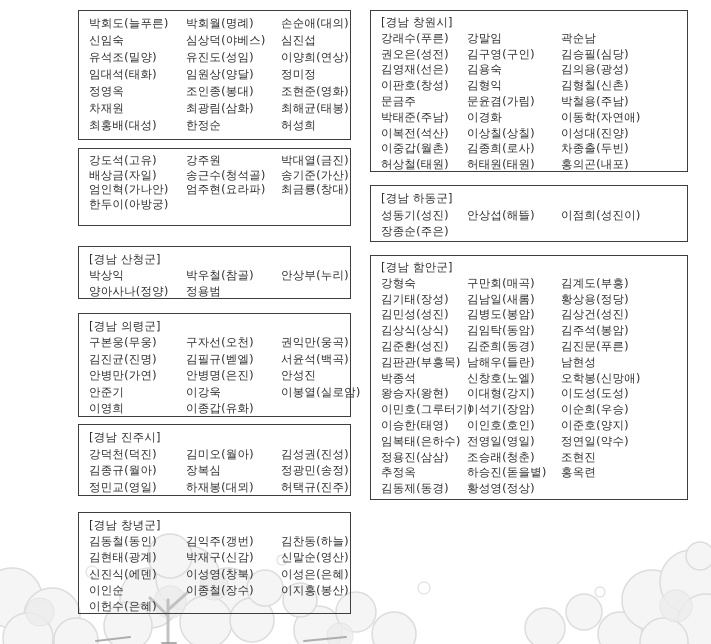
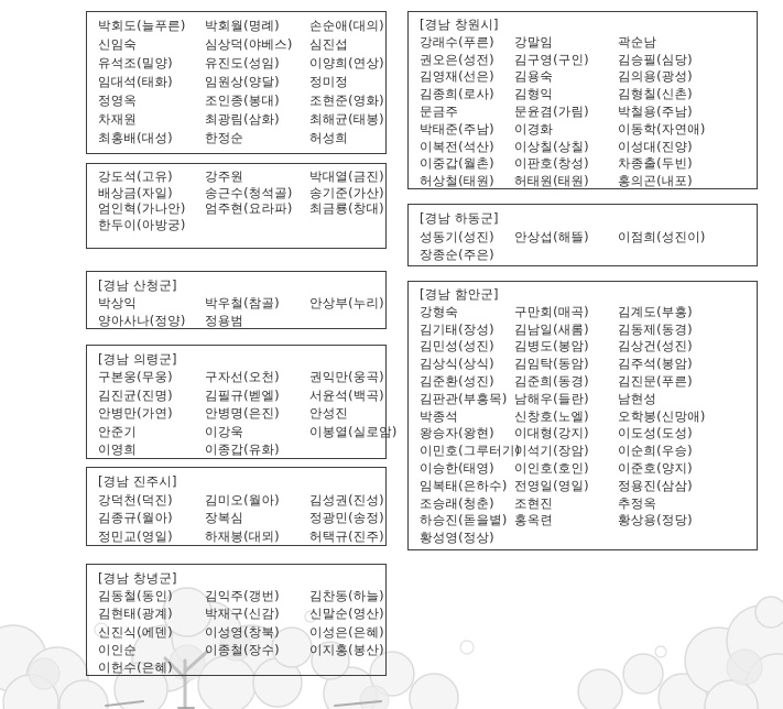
  박회도(늘푸른)
  박회월(명례)
  손순애(대의)
  신임숙
  심상덕(야베스)
  심진섭
  유석조(밀양)
  유진도(성임)
  이양희(연상)
  임대석(태화)
  임원상(양달)
  정미정
  정영옥
  조인종(봉대)
  조현준(영화)
  차재원
  최광림(삼화)
  최해균(태봉)
  최홍배(대성)
  한정순
  허성희
  강도석(고유)
  강주원
  박대열(금진)
  배상금(자일)
  송근수(청석골)
  송기준(가산)
  엄인혁(가나안)
  엄주현(요라파)
  최금룡(창대)
  한두이(아방궁)
  [경남 산청군]
  박상익
  박우철(참골)
  안상부(누리)
  양아사나(정양)
  정용범
  [경남 의령군]
  구본웅(무웅)
  구자선(오천)
  권익만(웅곡)
  김진균(진명)
  김필규(벧엘)
  서윤석(백곡)
  안병만(가연)
  안병명(은진)
  안성진
  안준기
  이강욱
  이봉열(실로암)
  이영희
  이종갑(유화)
  [경남 진주시]
  강덕천(덕진)
  김미오(월아)
  김성권(진성)
  김종규(월아)
  장복심
  정광민(송정)
  정민교(영일)
  하재봉(대뫼)
  허택규(진주)
  [경남 창녕군]
  김동철(동인)
  김익주(갱번)
  김찬동(하늘)
  김현태(광계)
  박재구(신감)
  신말순(영산)
  신진식(에덴)
  이성영(창북)
  이성은(은혜)
  이인순
  이종철(장수)
  이지홍(봉산)
  이헌수(은혜)
  [경남 창원시]
  강래수(푸른)
  강말임
  곽순남
  권오은(성전)
  김구영(구인)
  김승필(심당)
  김영재(선은)
  김용숙
  김의용(광성)
- 이판호(창성)
+ 김종희(로사)
  김형익
  김형칠(신촌)
  문금주
  문윤겸(가림)
  박철용(주남)
  박태준(주남)
  이경화
  이동학(자연애)
  이복전(석산)
  이상칠(상칠)
  이성대(진양)
  이중갑(월촌)
- 김종희(로사)
+ 이판호(창성)
  차종출(두빈)
  허상철(태원)
  허태원(태원)
  홍의곤(내포)
  [경남 하동군]
  성동기(성진)
  안상섭(해뜰)
  이점희(성진이)
  장종순(주은)
  [경남 함안군]
  강형숙
  구만회(매곡)
  김계도(부흥)
  김기태(장성)
  김남일(새롬)
- 황상용(정당)
+ 김동제(동경)
  김민성(성진)
  김병도(봉암)
  김상건(성진)
  김상식(상식)
  김임탁(동암)
  김주석(봉암)
  김준환(성진)
  김준희(동경)
  김진문(푸른)
  김판관(부흥목)
  남해우(들란)
  남현성
  박종석
  신창호(노엘)
  오학봉(신망애)
  왕승자(왕현)
  이대형(강지)
  이도성(도성)
  이민호(그루터기
  이석기(장암)
  이순희(우승)
  이승한(태영)
  이인호(호인)
  이준호(양지)
  임복태(은하수)
  전영일(영일)
- 정연일(약수)
  정용진(삼삼)
  조승래(청춘)
  조현진
  추정옥
  하승진(돋을볕)
  홍옥련
- 김동제(동경)
+ 황상용(정당)
  황성영(정상)
